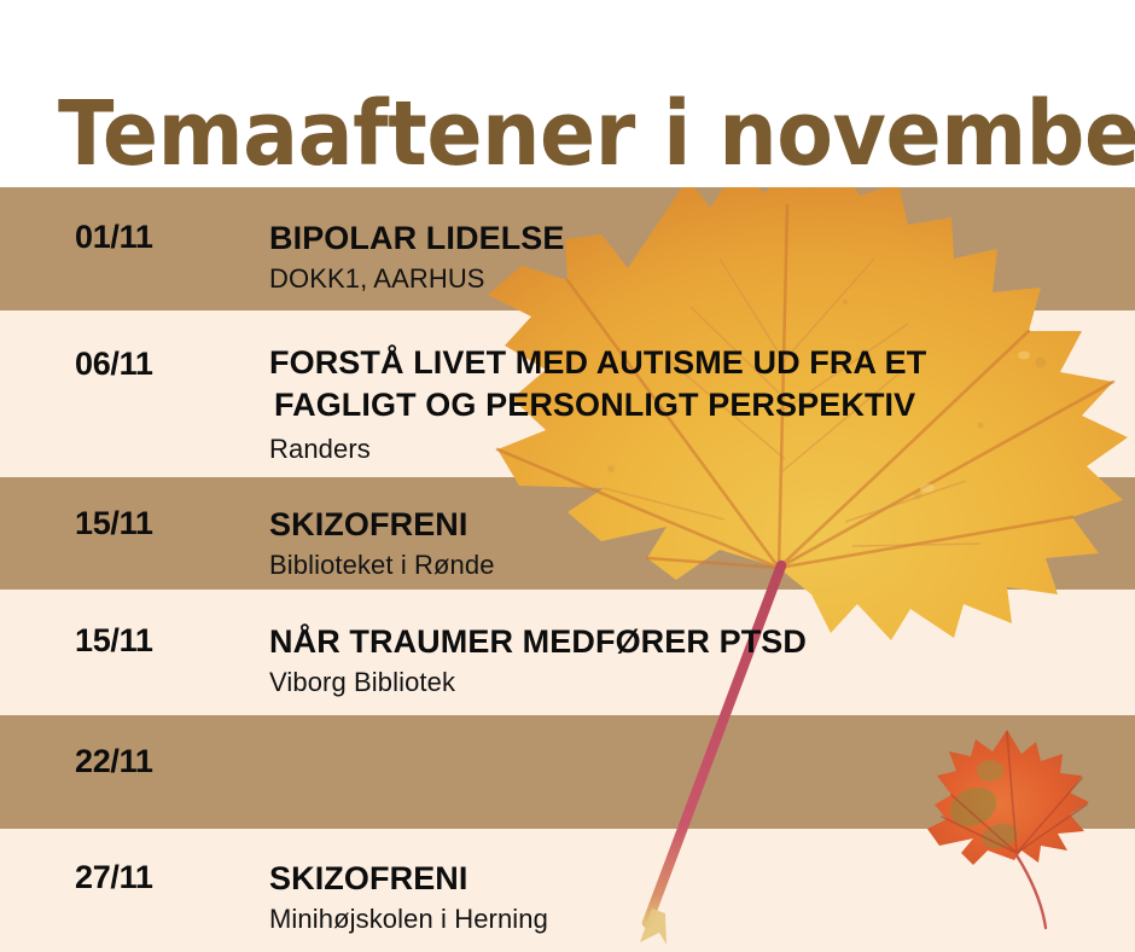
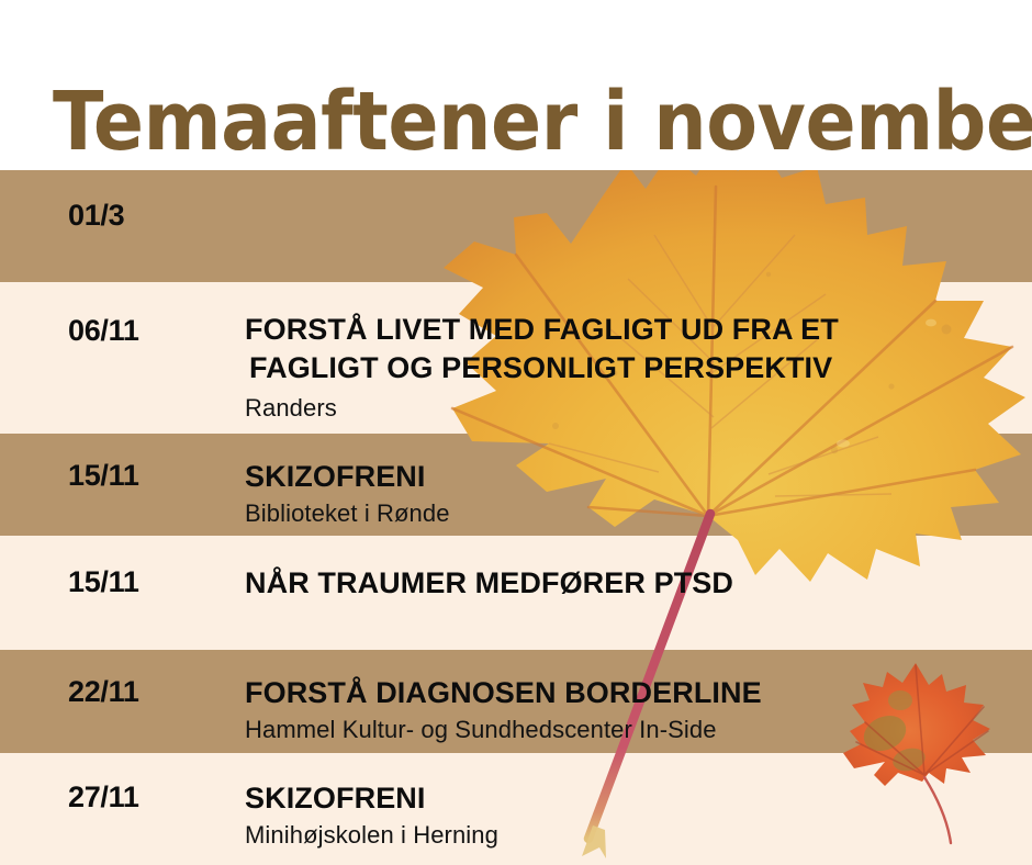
  Temaaftener i novembe
- 01/11
+ 01/3
- BIPOLAR LIDELSE
- DOKK1, AARHUS
  06/11
- FORSTÅ LIVET MED AUTISME UD FRA ET
+ FORSTÅ LIVET MED FAGLIGT UD FRA ET
  FAGLIGT OG PERSONLIGT PERSPEKTIV
  Randers
  15/11
  SKIZOFRENI
  Biblioteket i Rønde
  15/11
  NÅR TRAUMER MEDFØRER PTSD
- Viborg Bibliotek
  22/11
+ FORSTÅ DIAGNOSEN BORDERLINE
+ Hammel Kultur- og Sundhedscenter In-Side
  27/11
  SKIZOFRENI
  Minihøjskolen i Herning
